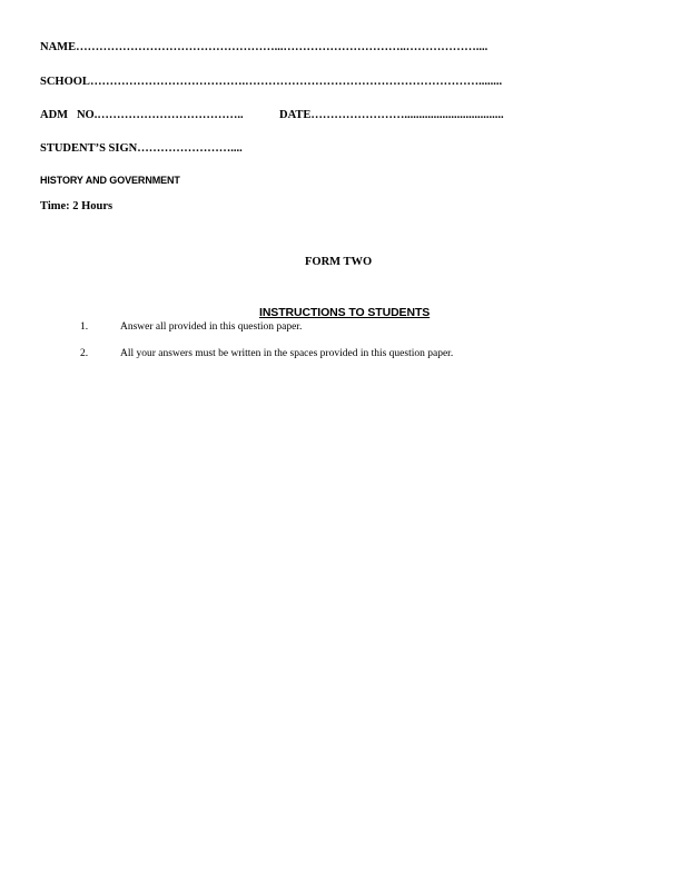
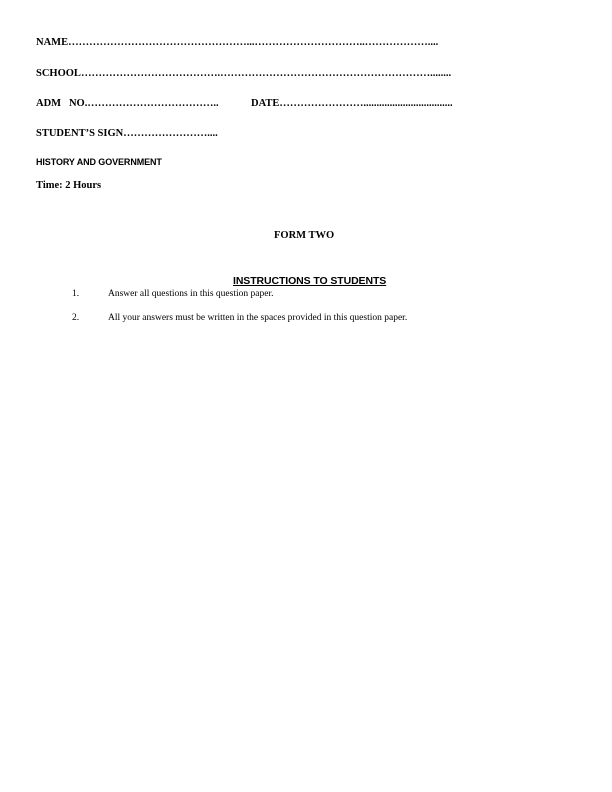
  NAME……………………………………………...…………………………..………………....
  SCHOOL………………………………….……………………………………………………........
  ADM NO.………………………………..
  DATE……………………..................................
  STUDENT’S SIGN……………………....
  HISTORY AND GOVERNMENT
  Time: 2 Hours
  FORM TWO
  INSTRUCTIONS TO STUDENTS
  1.
- Answer all provided in this question paper.
+ Answer all questions in this question paper.
  2.
  All your answers must be written in the spaces provided in this question paper.
